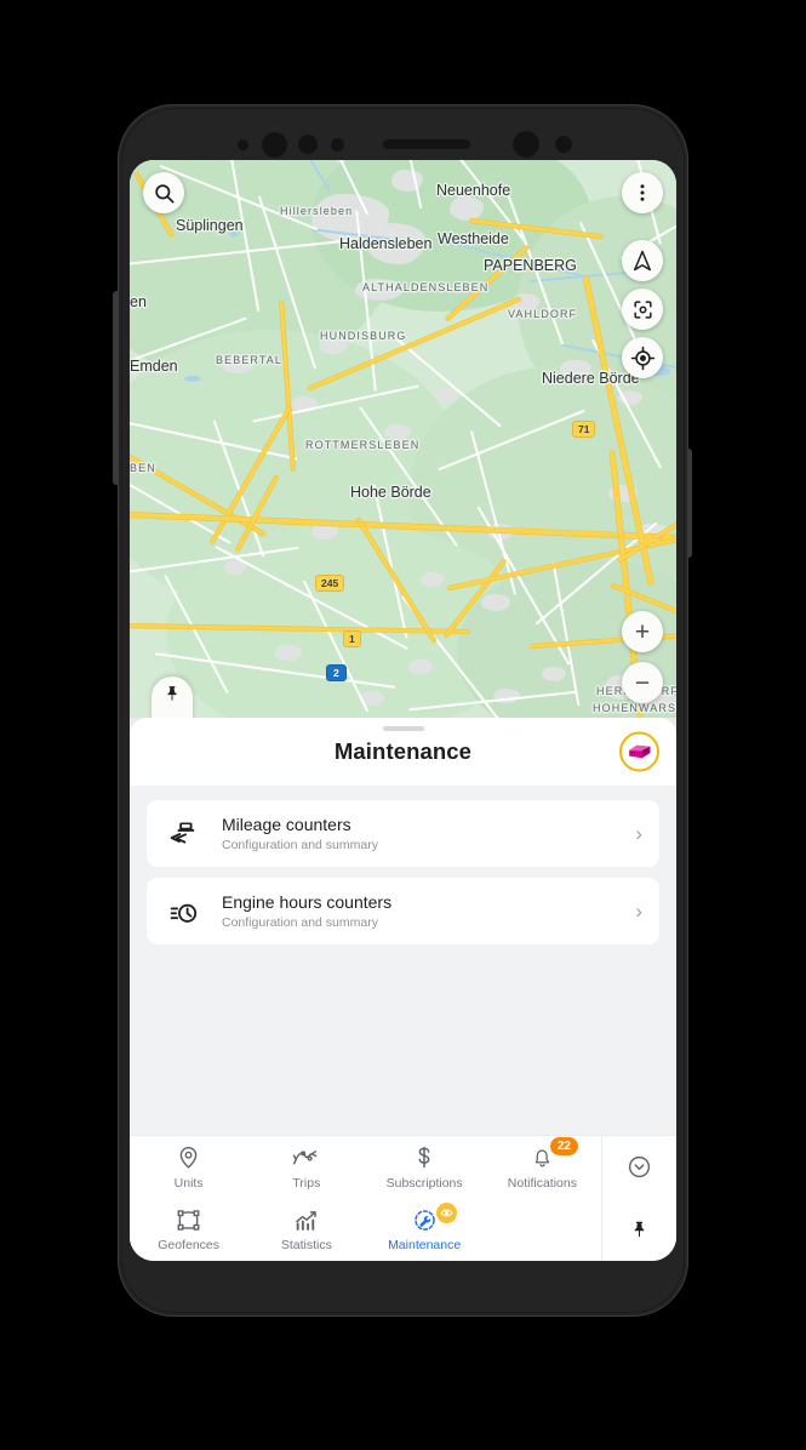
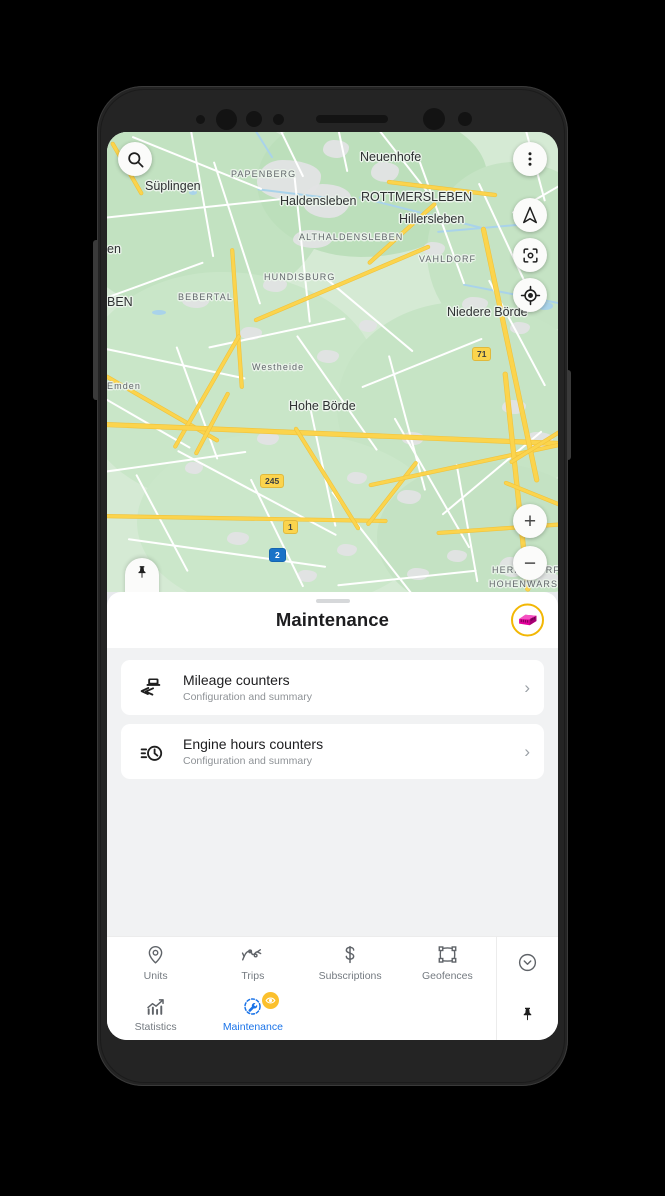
  Neuenhofe
  Süplingen
- Hillersleben
+ PAPENBERG
  Haldensleben
- Westheide
+ ROTTMERSLEBEN
- PAPENBERG
+ Hillersleben
  ALTHALDENSLEBEN
  VAHLDORF
  HUNDISBURG
  BEBERTAL
- Emden
+ BEN
  en
  Niedere Börde
- ROTTMERSLEBEN
+ Westheide
- BEN
+ Emden
  Hohe Börde
  71
  245
  1
  2
  +
  −
  Maintenance
  Mileage counters
  Configuration and summary
  ›
  Engine hours counters
  Configuration and summary
  ›
  Units
  Trips
  Subscriptions
- 22
- Notifications
  Geofences
  Statistics
  Maintenance
